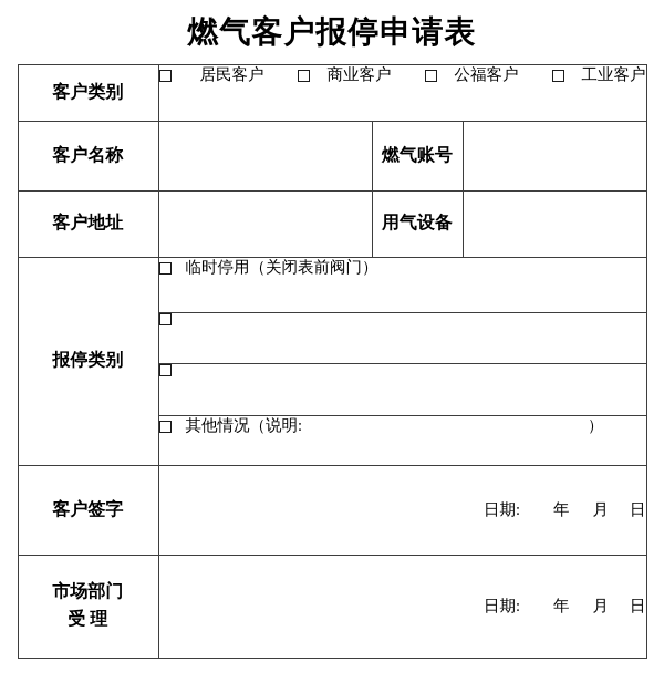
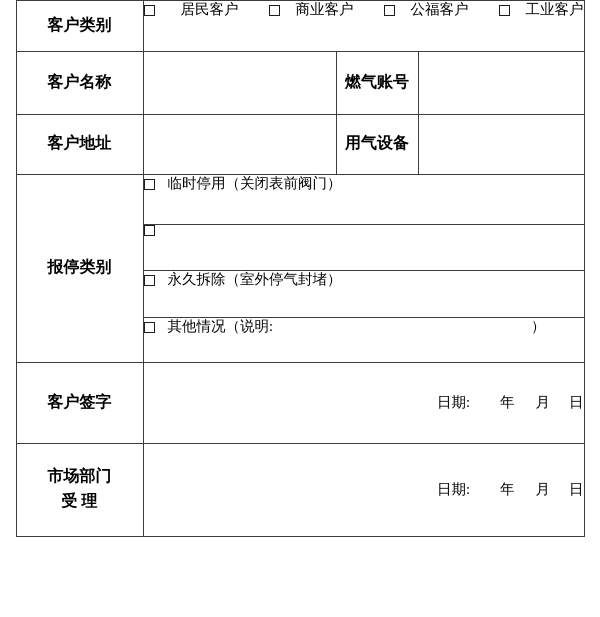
- 燃气客户报停申请表
  客户类别	居民客户 商业客户 公福客户 工业客户
  客户名称		燃气账号
  客户地址		用气设备
  报停类别	临时停用（关闭表前阀门）
+ 永久拆除（室外停气封堵）
  其他情况（说明: ）
  客户签字	日期: 年 月 日
  市场部门 受 理	日期: 年 月 日
